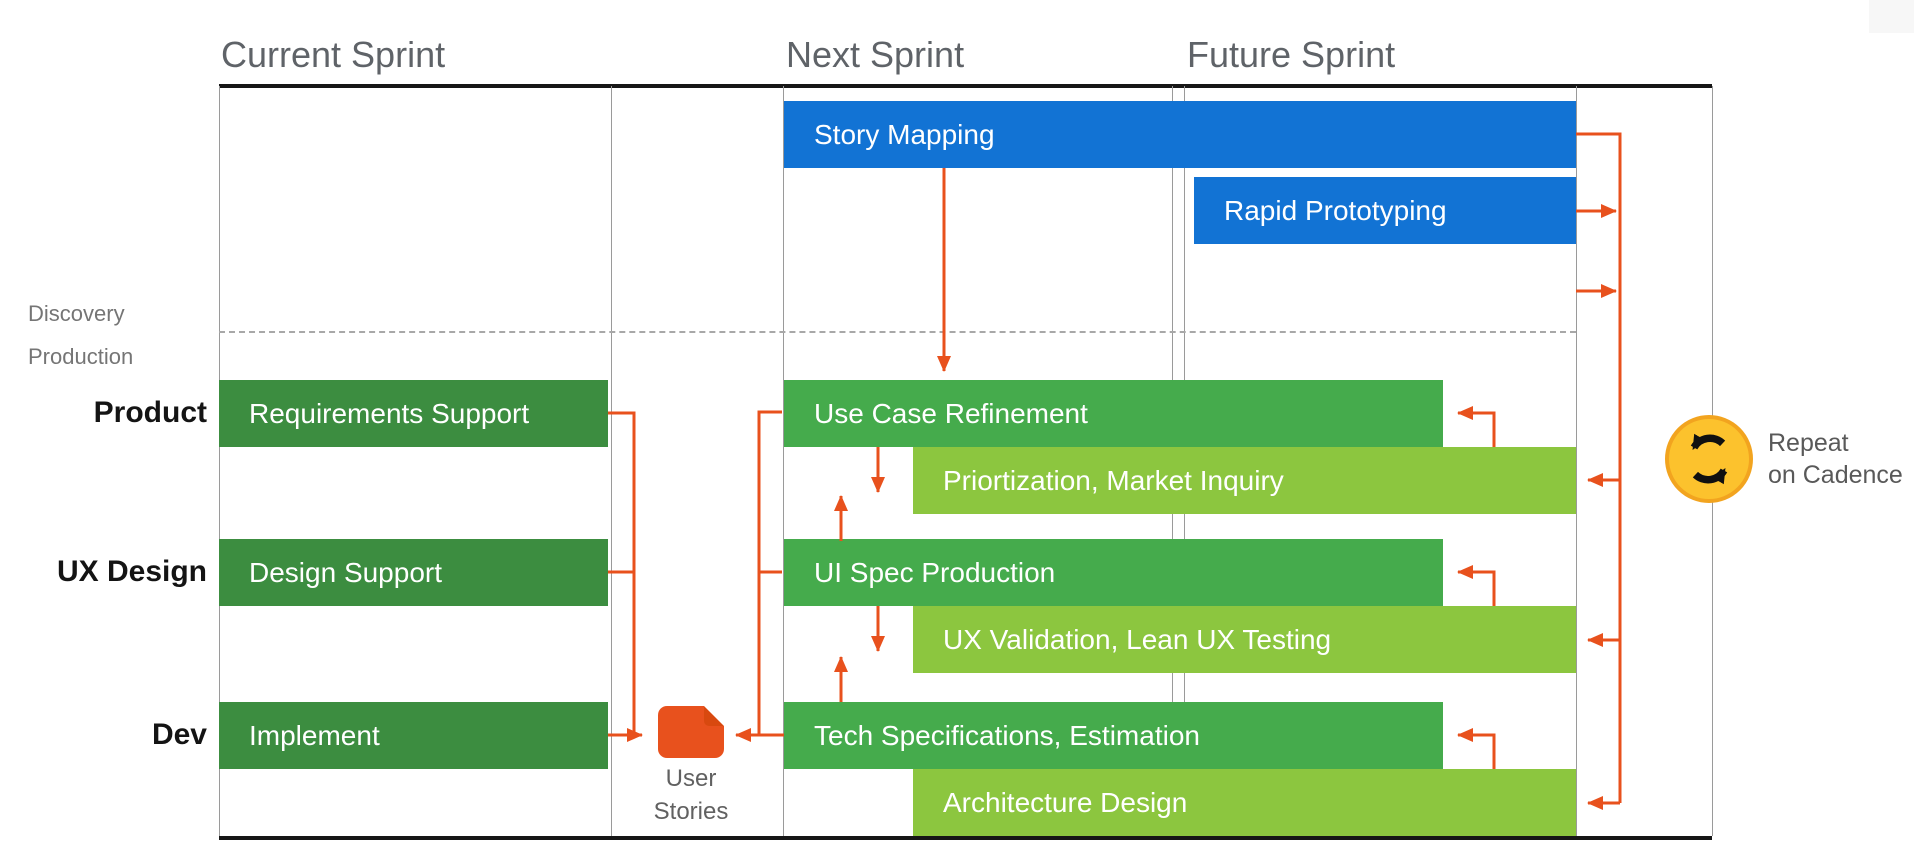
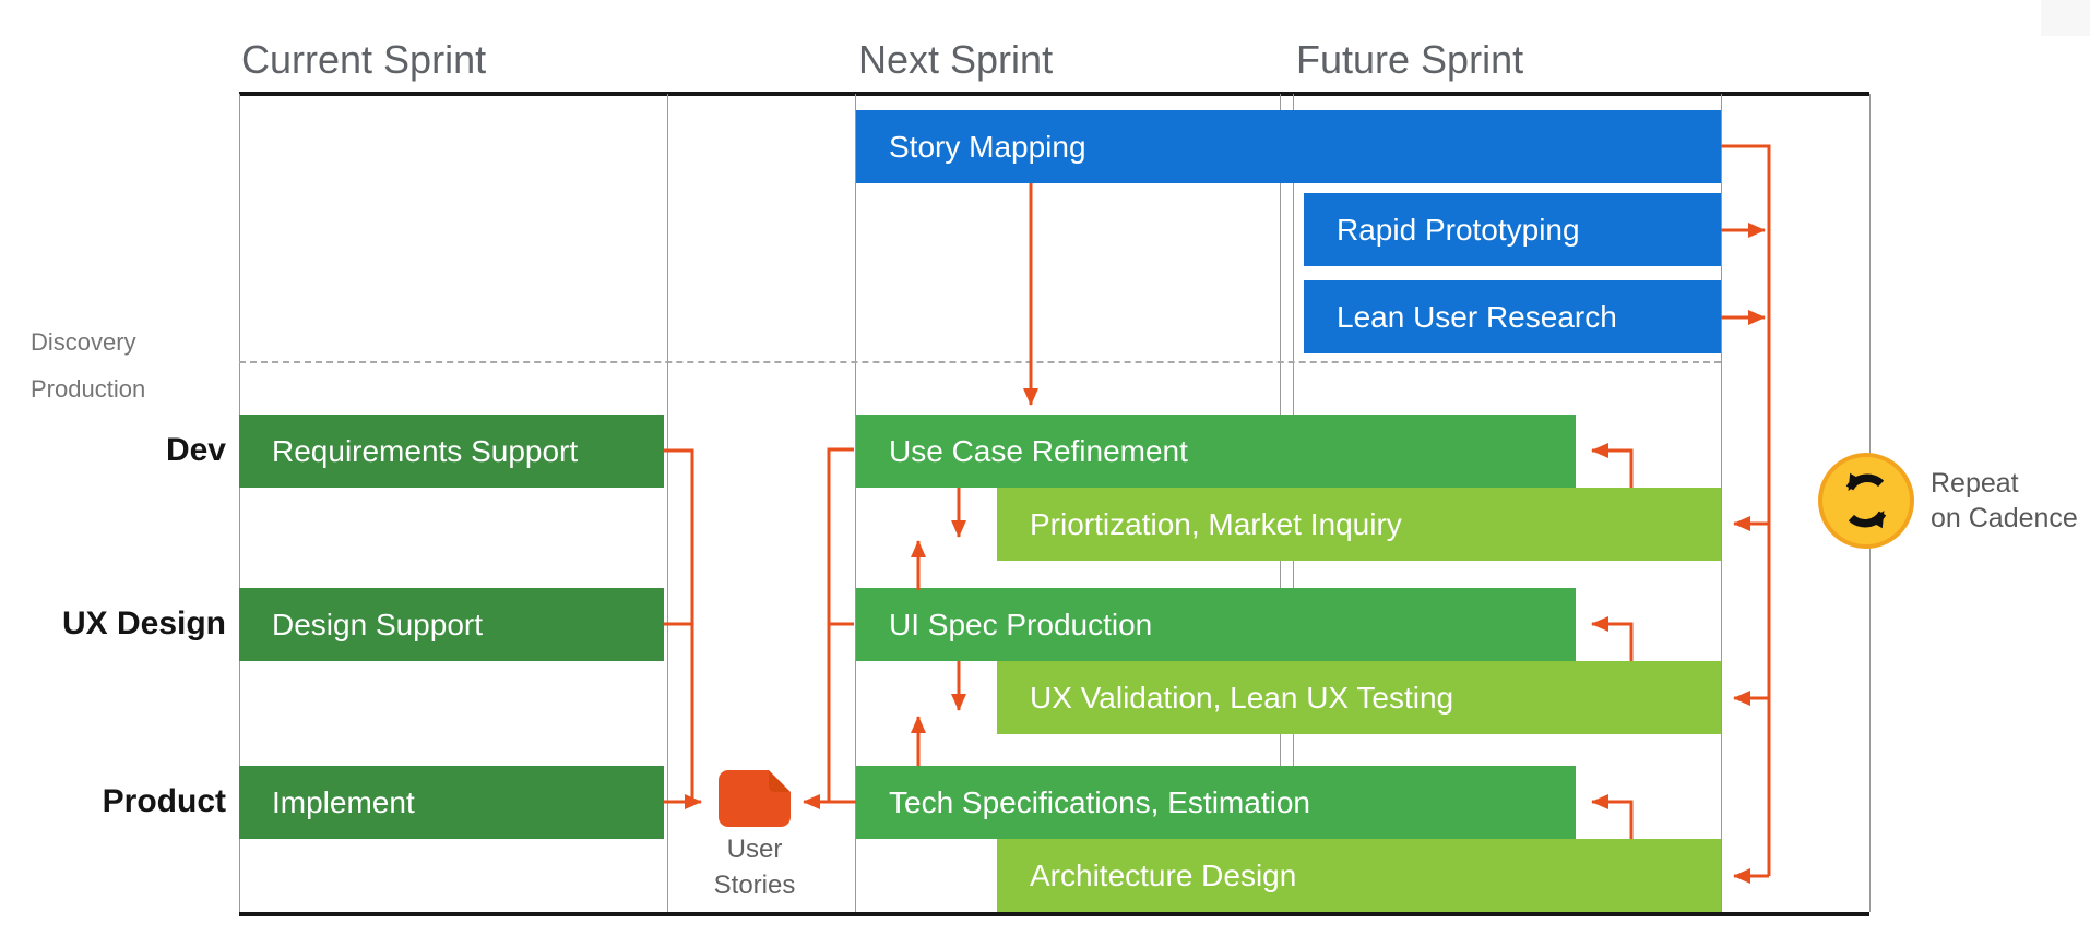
  Current Sprint
  Next Sprint
  Future Sprint
  Discovery
  Production
- Product
+ Dev
  UX Design
- Dev
+ Product
  Story Mapping
  Rapid Prototyping
+ Lean User Research
  Requirements Support
  Design Support
  Implement
  Use Case Refinement
  UI Spec Production
  Tech Specifications, Estimation
  Priortization, Market Inquiry
  UX Validation, Lean UX Testing
  Architecture Design
  User
  Stories
  Repeat
  on Cadence
